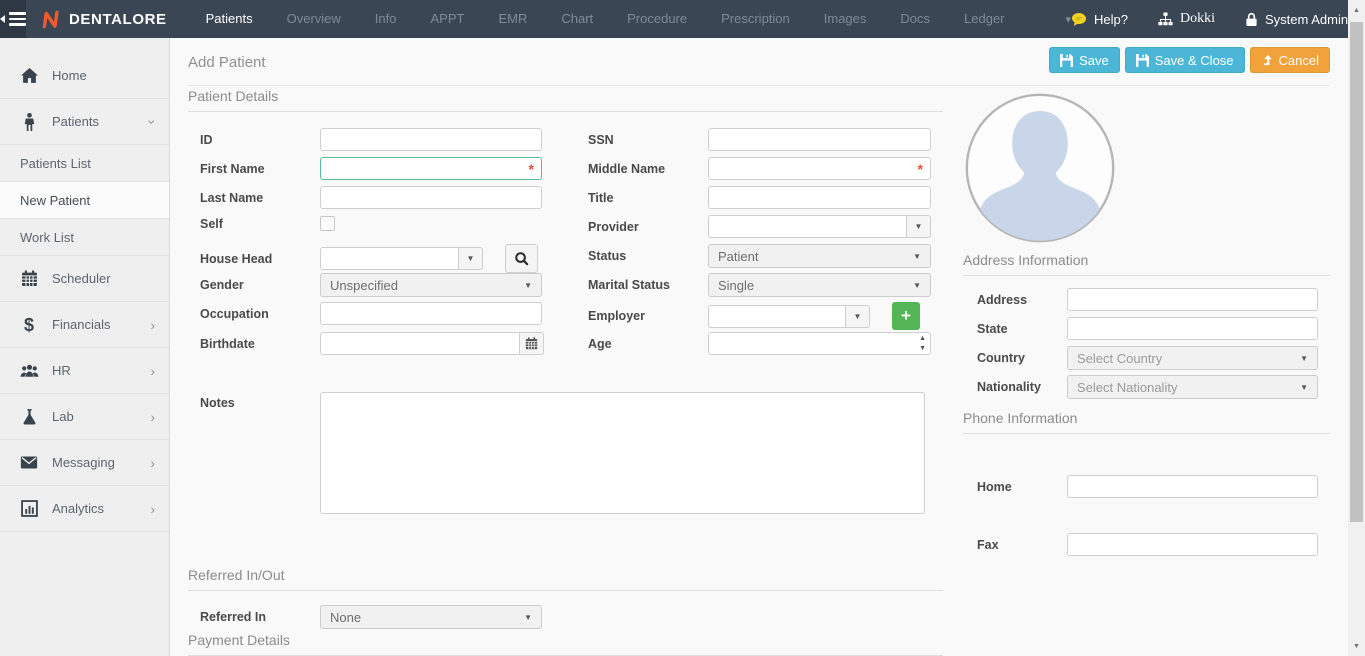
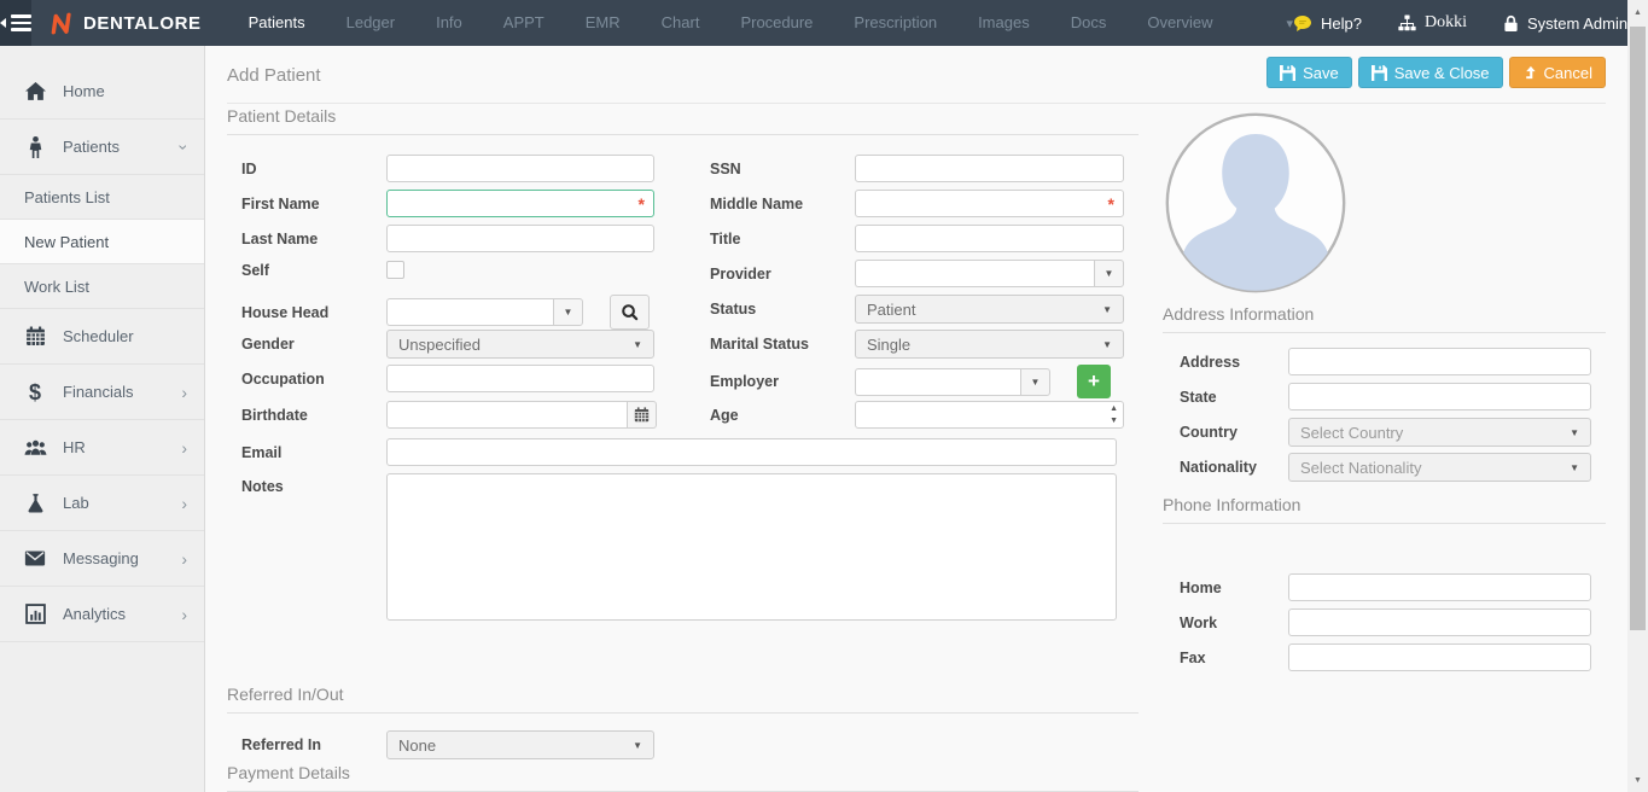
  DENTALORE
  Patients
- Overview
+ Ledger
  Info
  APPT
  EMR
  Chart
  Procedure
  Prescription
  Images
  Docs
- Ledger
+ Overview
  ▾
  Help?
  Dokki
  Home
  Patients
  Patients List
  New Patient
  Work List
  Scheduler
  $
  Financials
  ›
  HR
  ›
  Lab
  ›
  Messaging
  ›
  Analytics
  ›
  Add Patient
  Save
  Save & Close
  Cancel
  Patient Details
  ID
  First Name
  *
  Last Name
  Self
  House Head
  ▼
  Gender
  Unspecified
  ▼
  Occupation
  Birthdate
+ Email
  Notes
  SSN
  Middle Name
  *
  Title
  Provider
  ▼
  Status
  Patient
  ▼
  Marital Status
  Single
  ▼
  Employer
  ▼
  +
  Age
  Address Information
  Address
  State
  Country
  Select Country
  ▼
  Nationality
  Select Nationality
  ▼
  Phone Information
  Home
+ Work
  Fax
  Referred In/Out
  Referred In
  None
  ▼
  Payment Details
